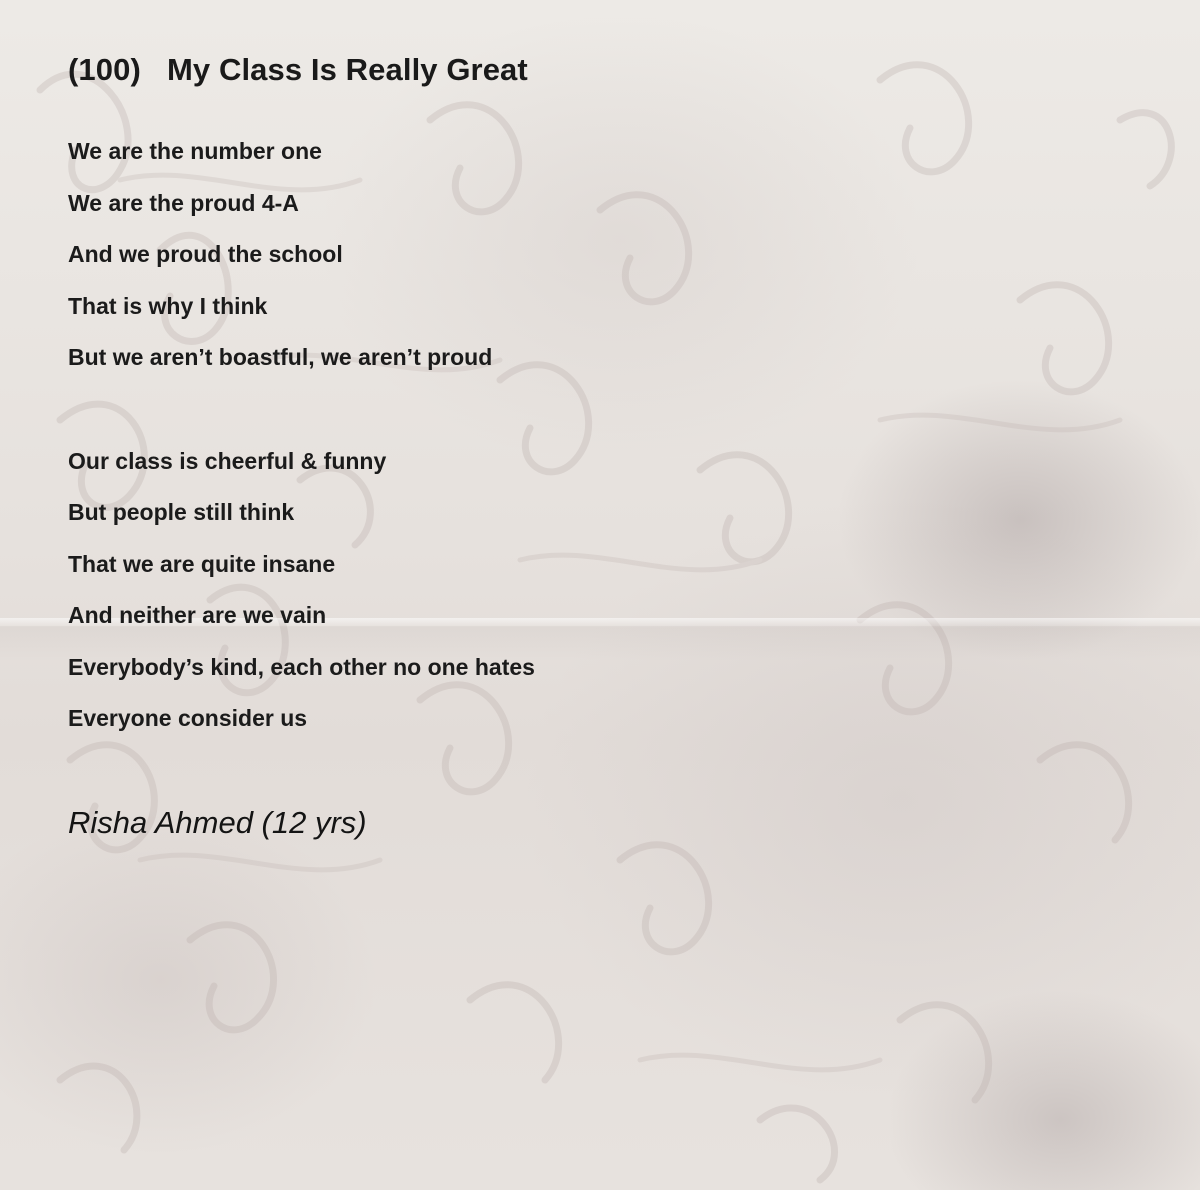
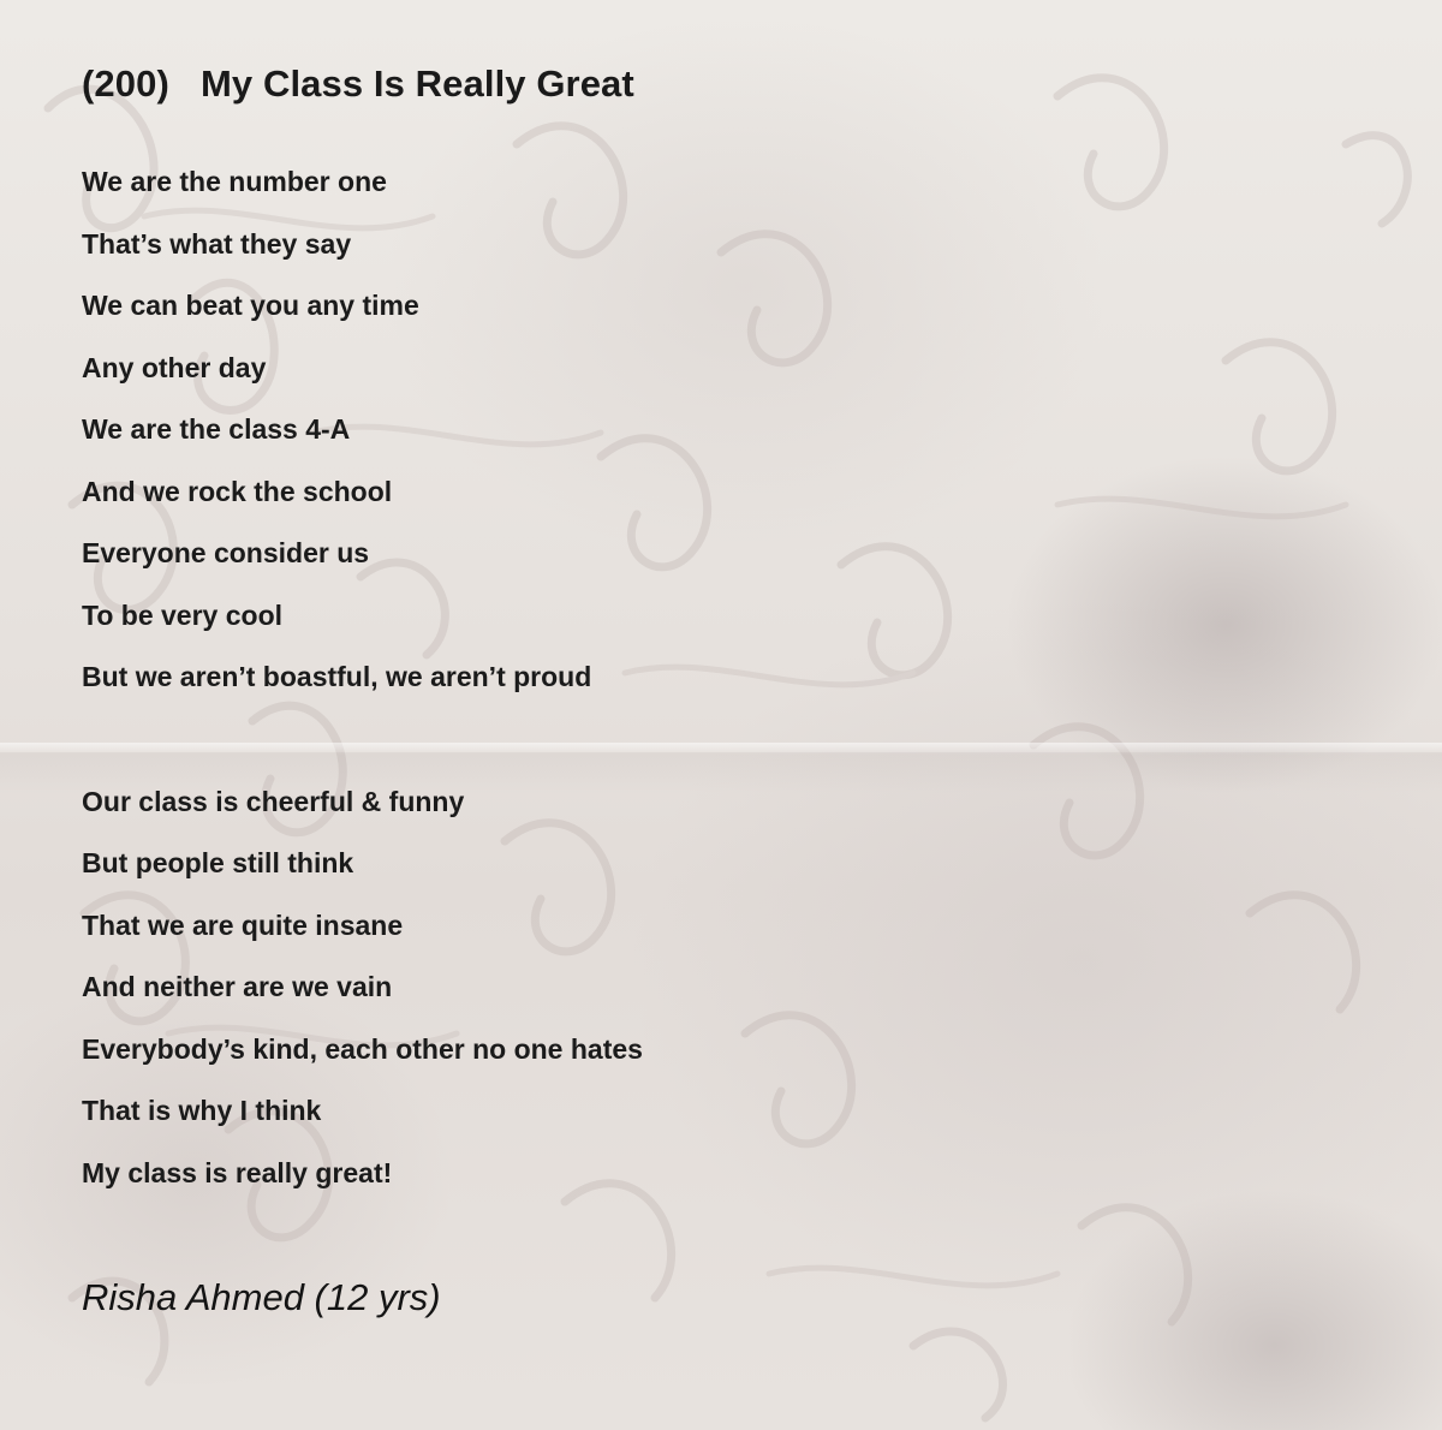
- (100) My Class Is Really Great
+ (200) My Class Is Really Great
  We are the number one
+ That’s what they say
+ We can beat you any time
+ Any other day
- We are the proud 4-A
+ We are the class 4-A
- And we proud the school
+ And we rock the school
- That is why I think
+ Everyone consider us
+ To be very cool
  But we aren’t boastful, we aren’t proud
  Our class is cheerful & funny
  But people still think
  That we are quite insane
  And neither are we vain
  Everybody’s kind, each other no one hates
- Everyone consider us
+ That is why I think
+ My class is really great!
  Risha Ahmed (12 yrs)
